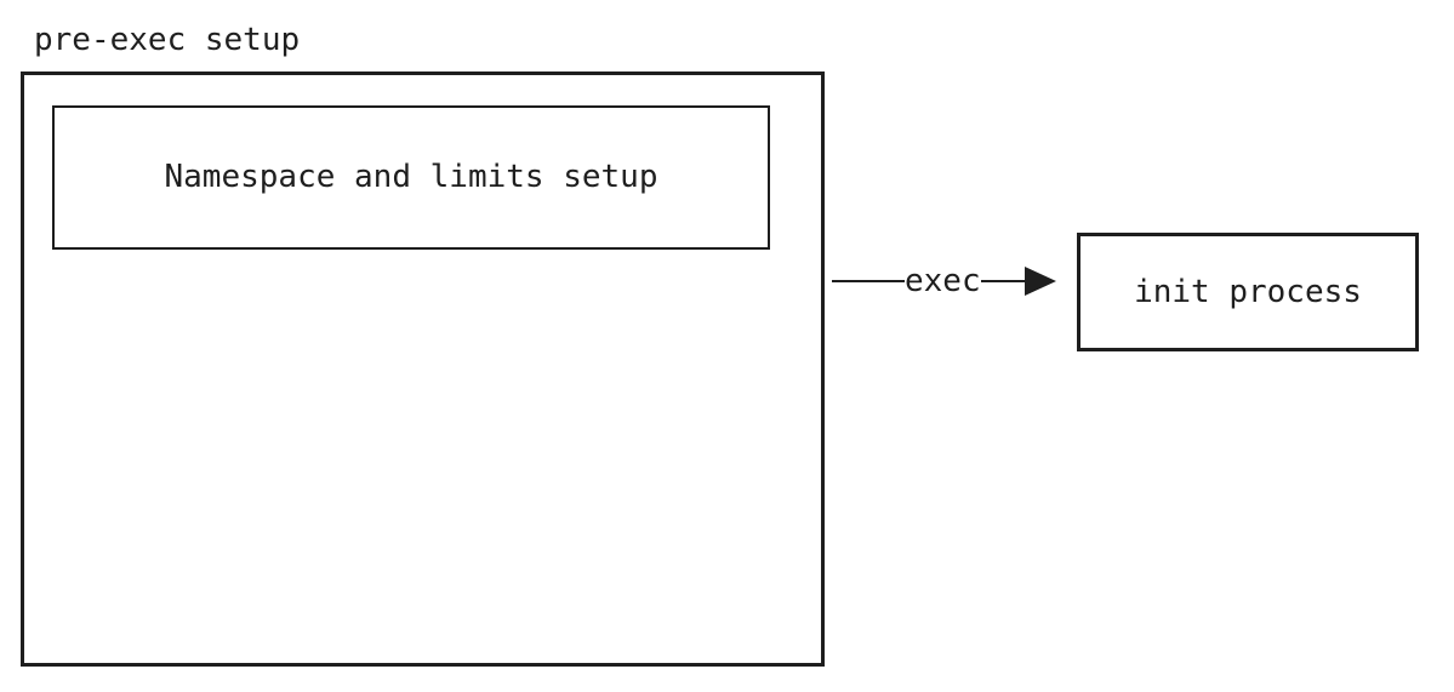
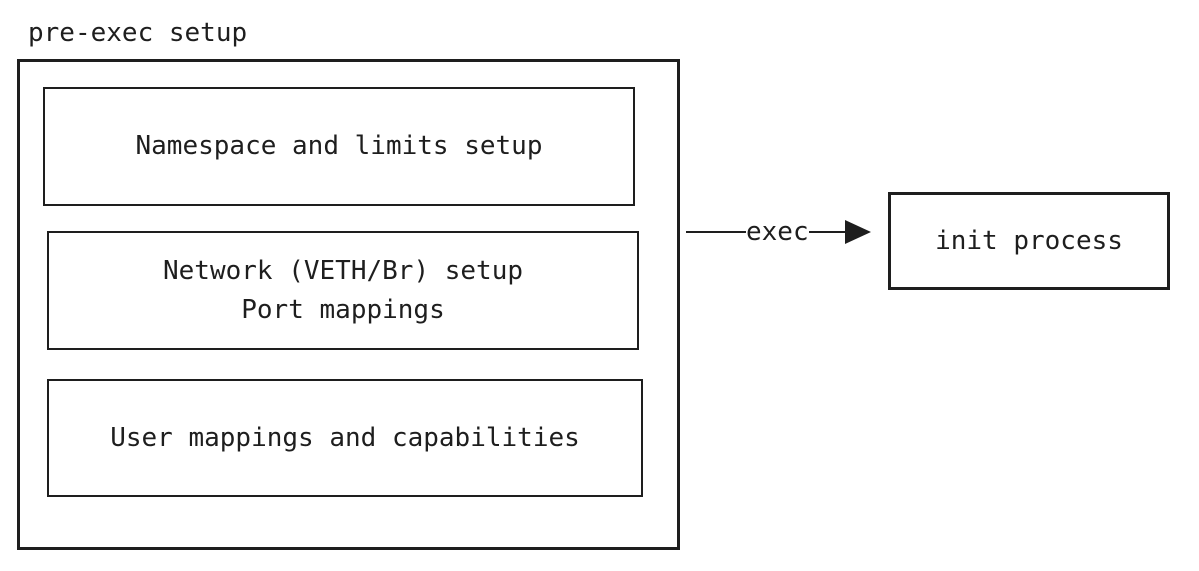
  pre-exec setup
  Namespace and limits setup
+ Network (VETH/Br) setup
+ Port mappings
+ User mappings and capabilities
  exec
  init process
